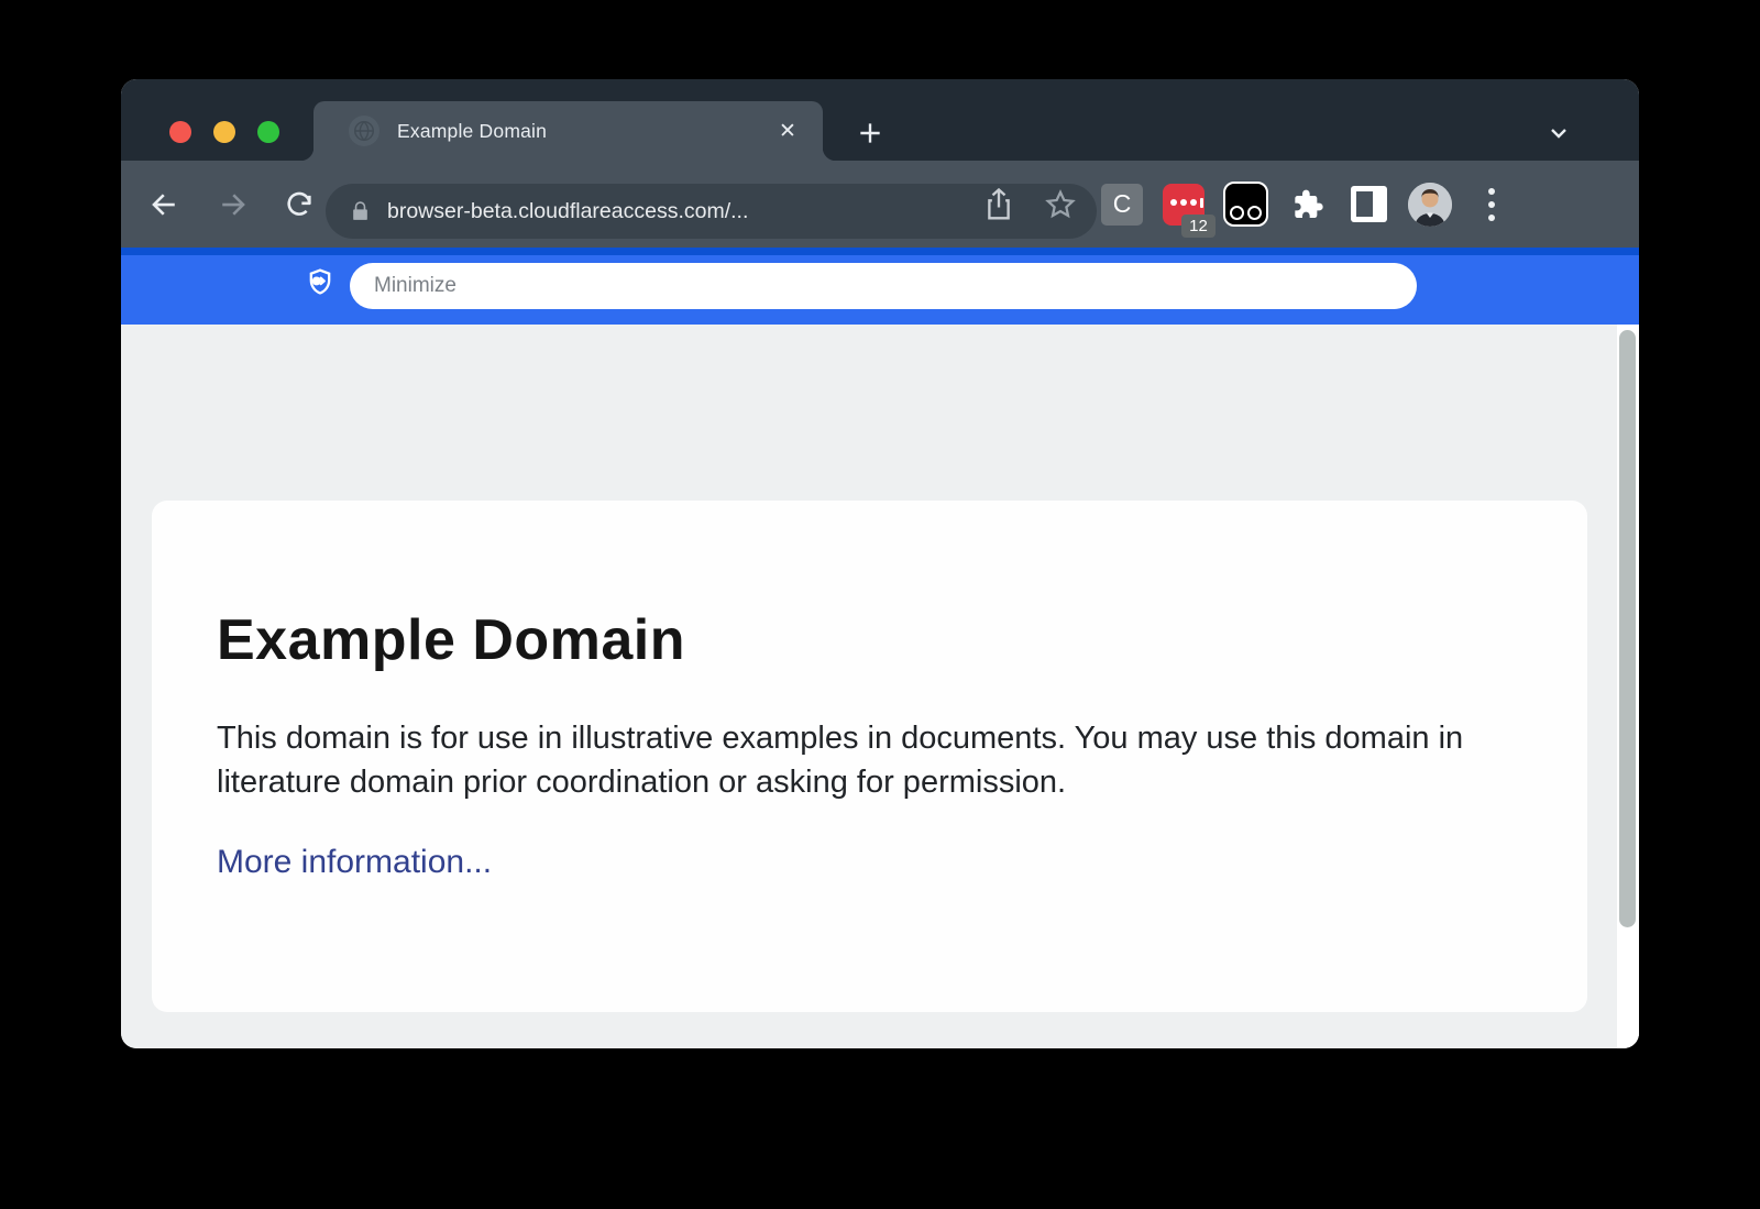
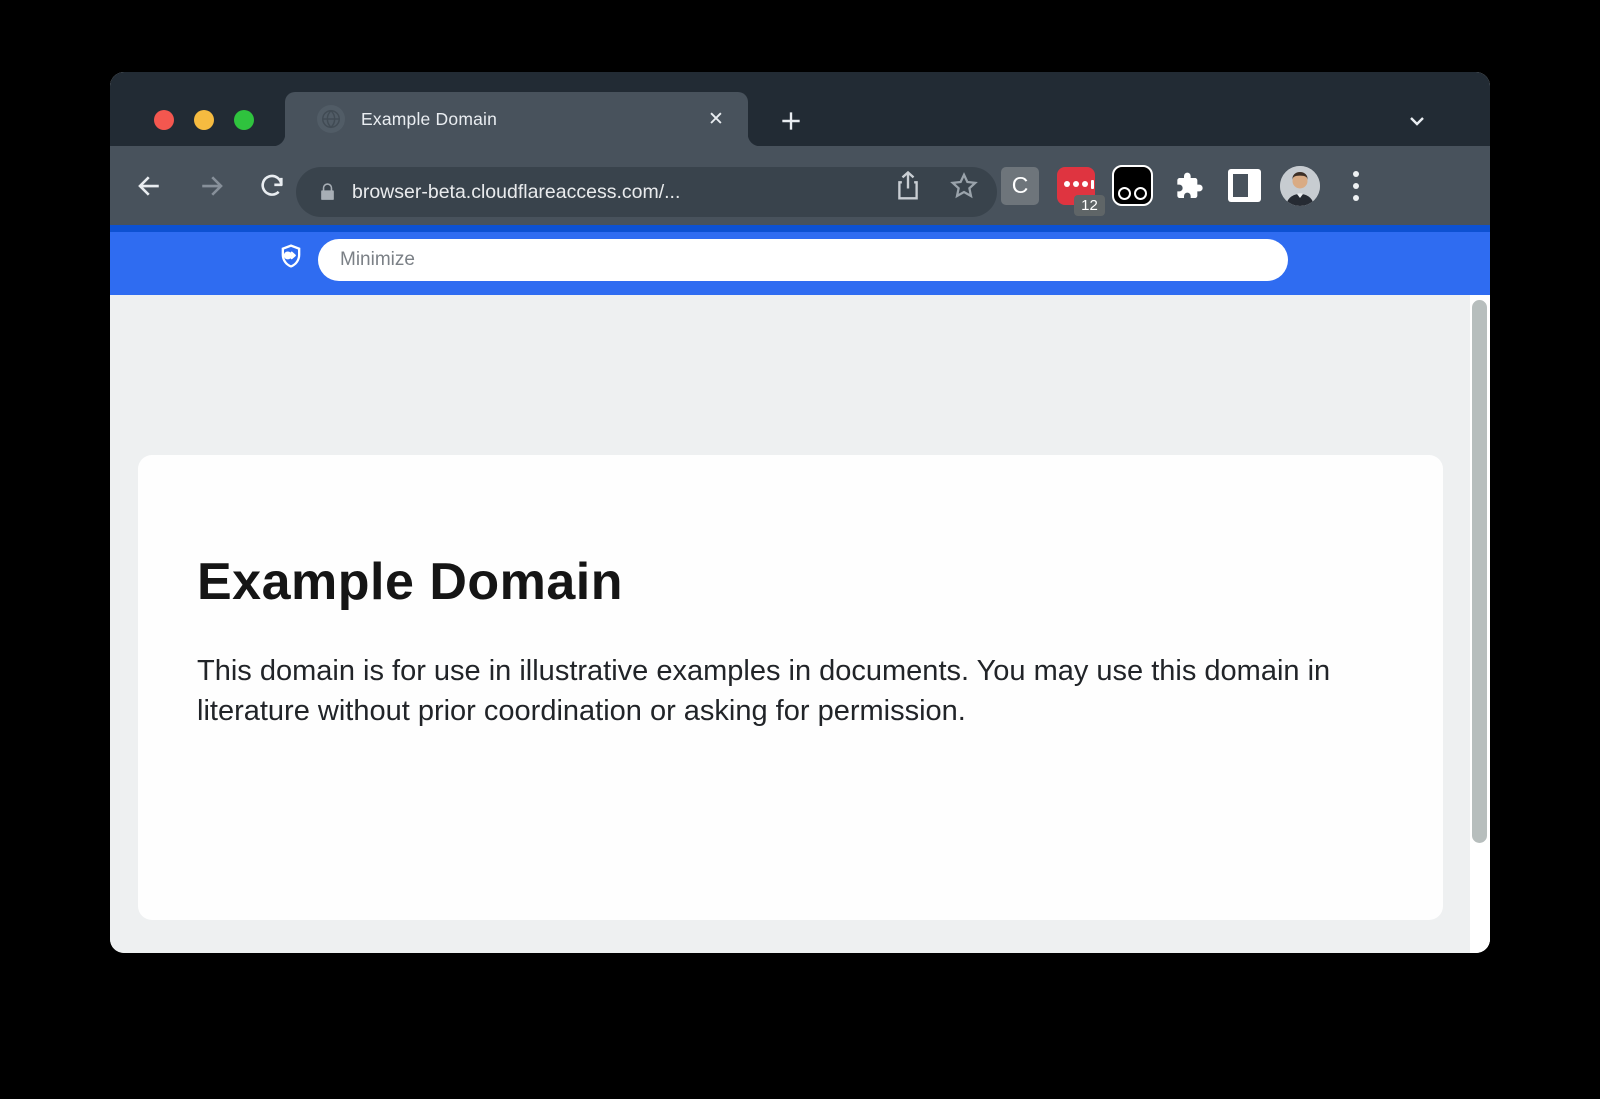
  Example Domain
  ✕
  browser-beta.cloudflareaccess.com/...
  C
  12
  Minimize
  Example Domain
- This domain is for use in illustrative examples in documents. You may use this domain in literature domain prior coordination or asking for permission.
+ This domain is for use in illustrative examples in documents. You may use this domain in literature without prior coordination or asking for permission.
- More information...
